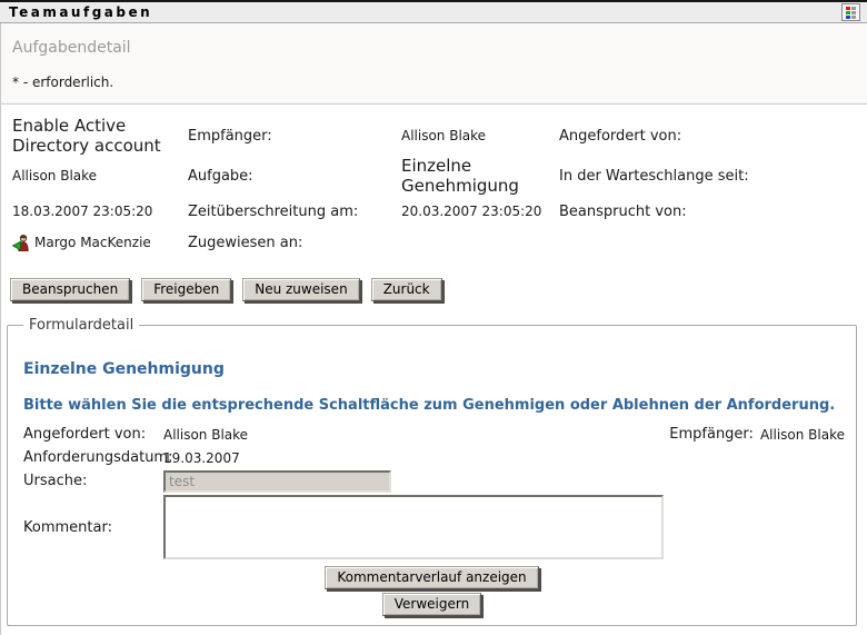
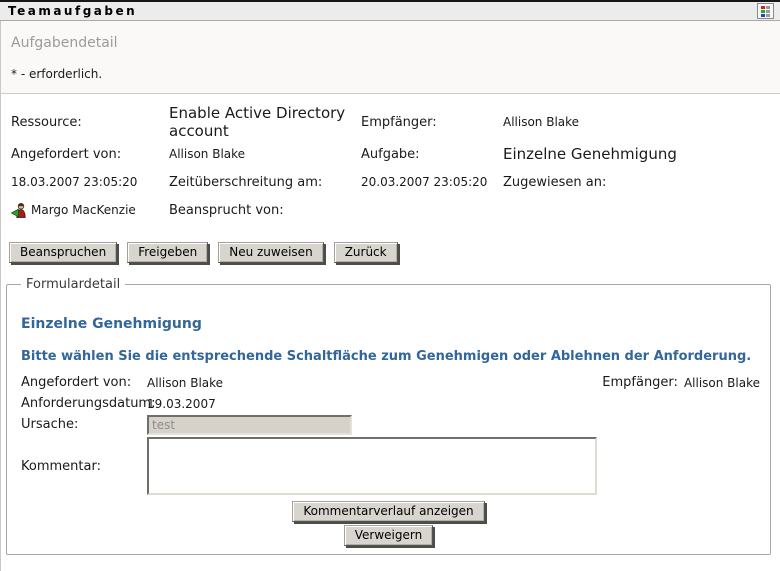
  Teamaufgaben
  Aufgabendetail
  * - erforderlich.
+ Ressource:
  Enable Active Directory account
  Empfänger:
  Allison Blake
  Angefordert von:
  Allison Blake
  Aufgabe:
  Einzelne Genehmigung
- In der Warteschlange seit:
  18.03.2007 23:05:20
  Zeitüberschreitung am:
  20.03.2007 23:05:20
- Beansprucht von:
+ Zugewiesen an:
  Margo MacKenzie
- Zugewiesen an:
+ Beansprucht von:
  Beanspruchen
  Freigeben
  Neu zuweisen
  Zurück
  Formulardetail
  Einzelne Genehmigung
  Bitte wählen Sie die entsprechende Schaltfläche zum Genehmigen oder Ablehnen der Anforderung.
  Angefordert von:
  Allison Blake
  Empfänger:
  Allison Blake
  Anforderungsdatum
  19.03.2007
  Ursache:
  test
  Kommentar:
  Kommentarverlauf anzeigen
  Verweigern
